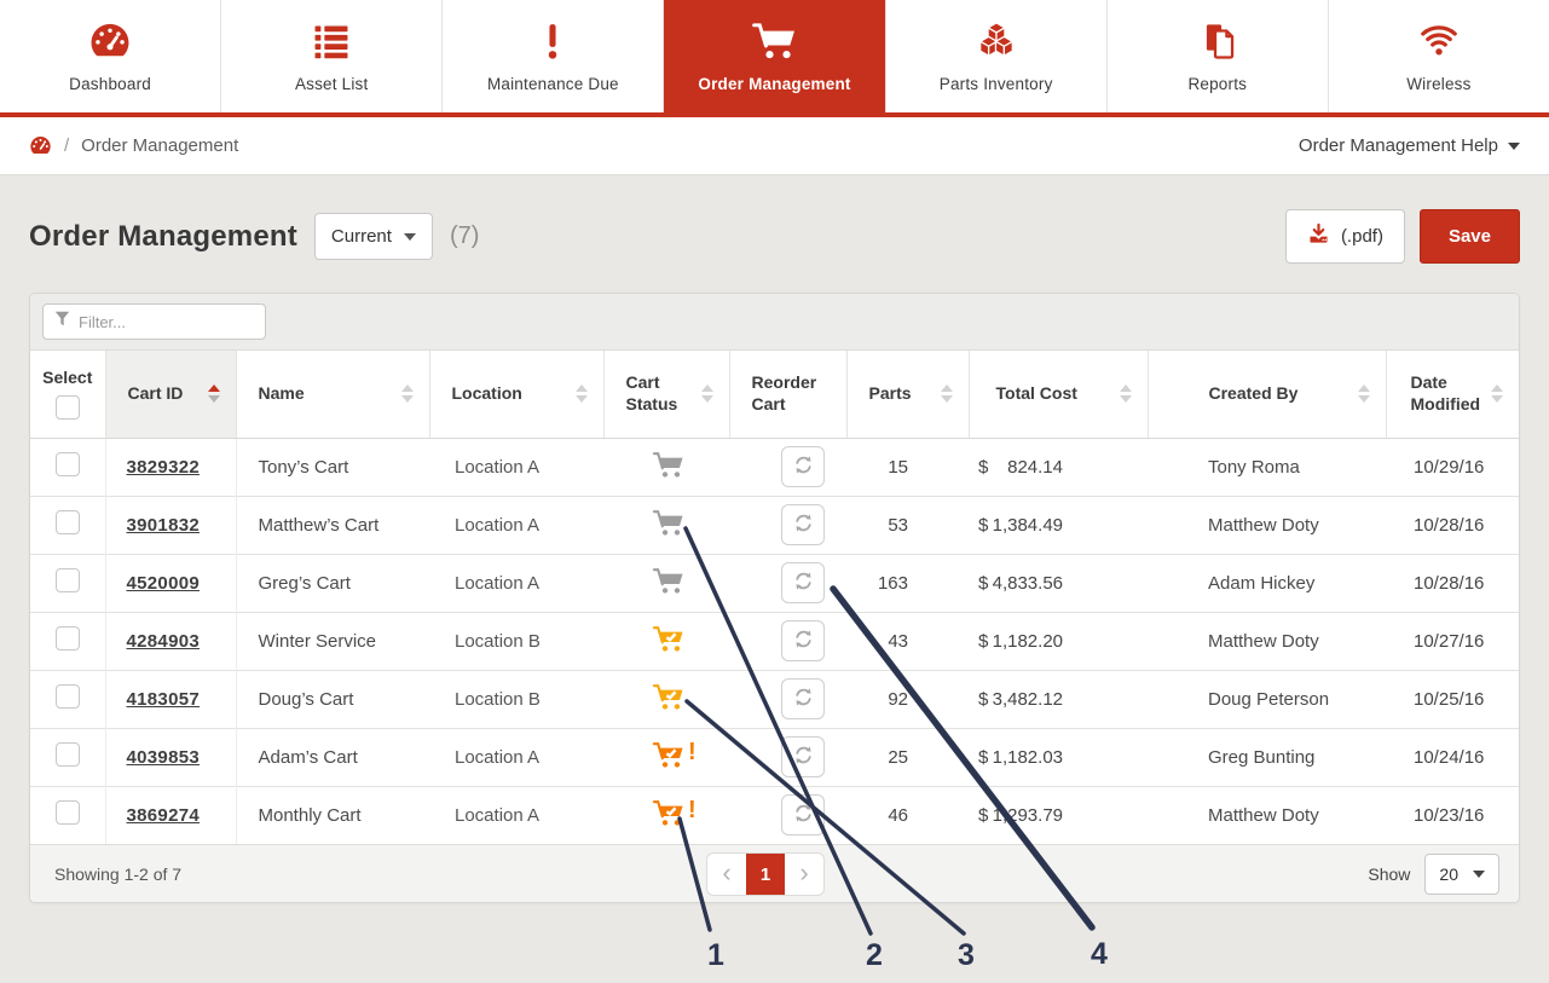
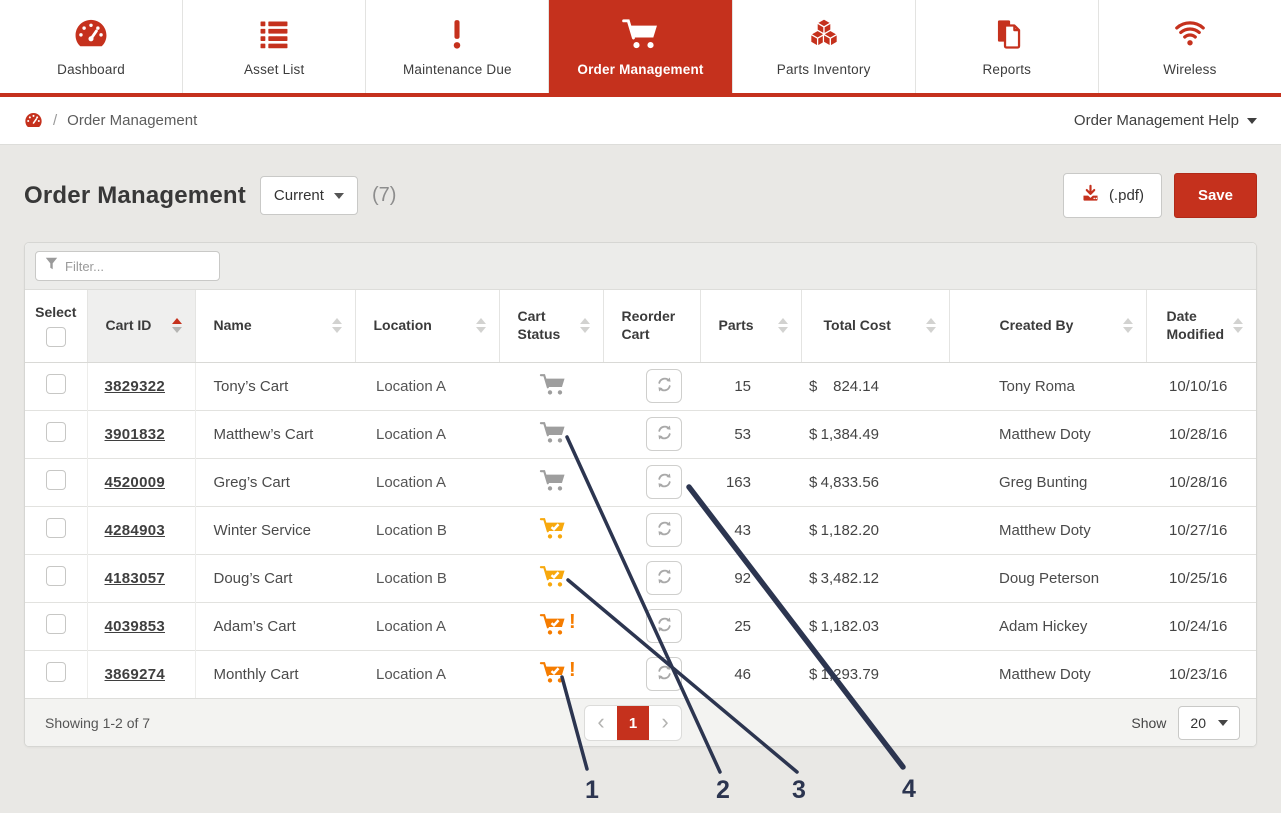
  Dashboard
  Asset List
  Maintenance Due
  Order Management
  Parts Inventory
  Reports
  Wireless
  /
  Order Management
  Order Management Help
  Order Management
  Current
  (7)
  (.pdf)
  Save
  Filter...
  Select	Cart ID	Name	Location	Cart Status	Reorder Cart	Parts	Total Cost	Created By	Date Modified
- 	3829322	Tony’s Cart	Location A			15	$ 824.14	Tony Roma	10/29/16
+ 	3829322	Tony’s Cart	Location A			15	$ 824.14	Tony Roma	10/10/16
  	3901832	Matthew’s Cart	Location A			53	$ 1,384.49	Matthew Doty	10/28/16
- 	4520009	Greg’s Cart	Location A			163	$ 4,833.56	Adam Hickey	10/28/16
+ 	4520009	Greg’s Cart	Location A			163	$ 4,833.56	Greg Bunting	10/28/16
  	4284903	Winter Service	Location B			43	$ 1,182.20	Matthew Doty	10/27/16
  	4183057	Doug’s Cart	Location B			92	$ 3,482.12	Doug Peterson	10/25/16
- 	4039853	Adam’s Cart	Location A	!		25	$ 1,182.03	Greg Bunting	10/24/16
+ 	4039853	Adam’s Cart	Location A	!		25	$ 1,182.03	Adam Hickey	10/24/16
  	3869274	Monthly Cart	Location A	!		46	$ 1293.79	Matthew Doty	10/23/16
  Showing 1-2 of 7
  ‹
  1
  ›
  Show
  20
  1
  2
  3
  4
